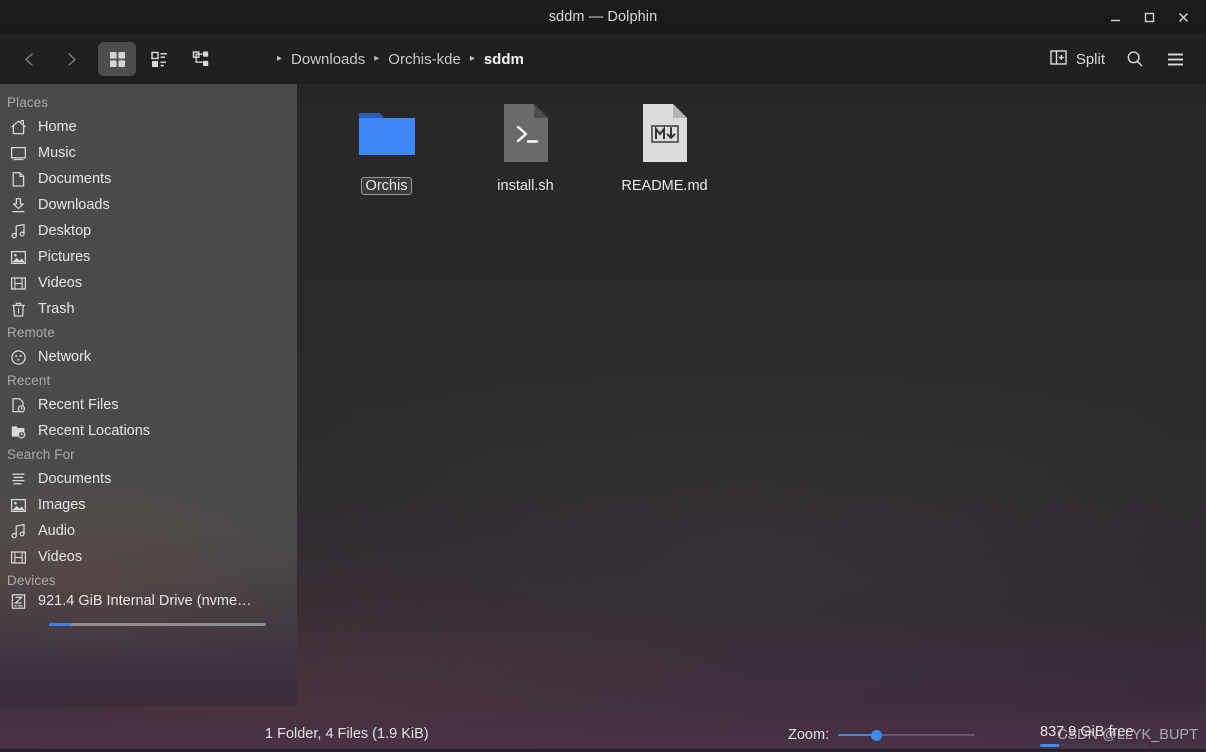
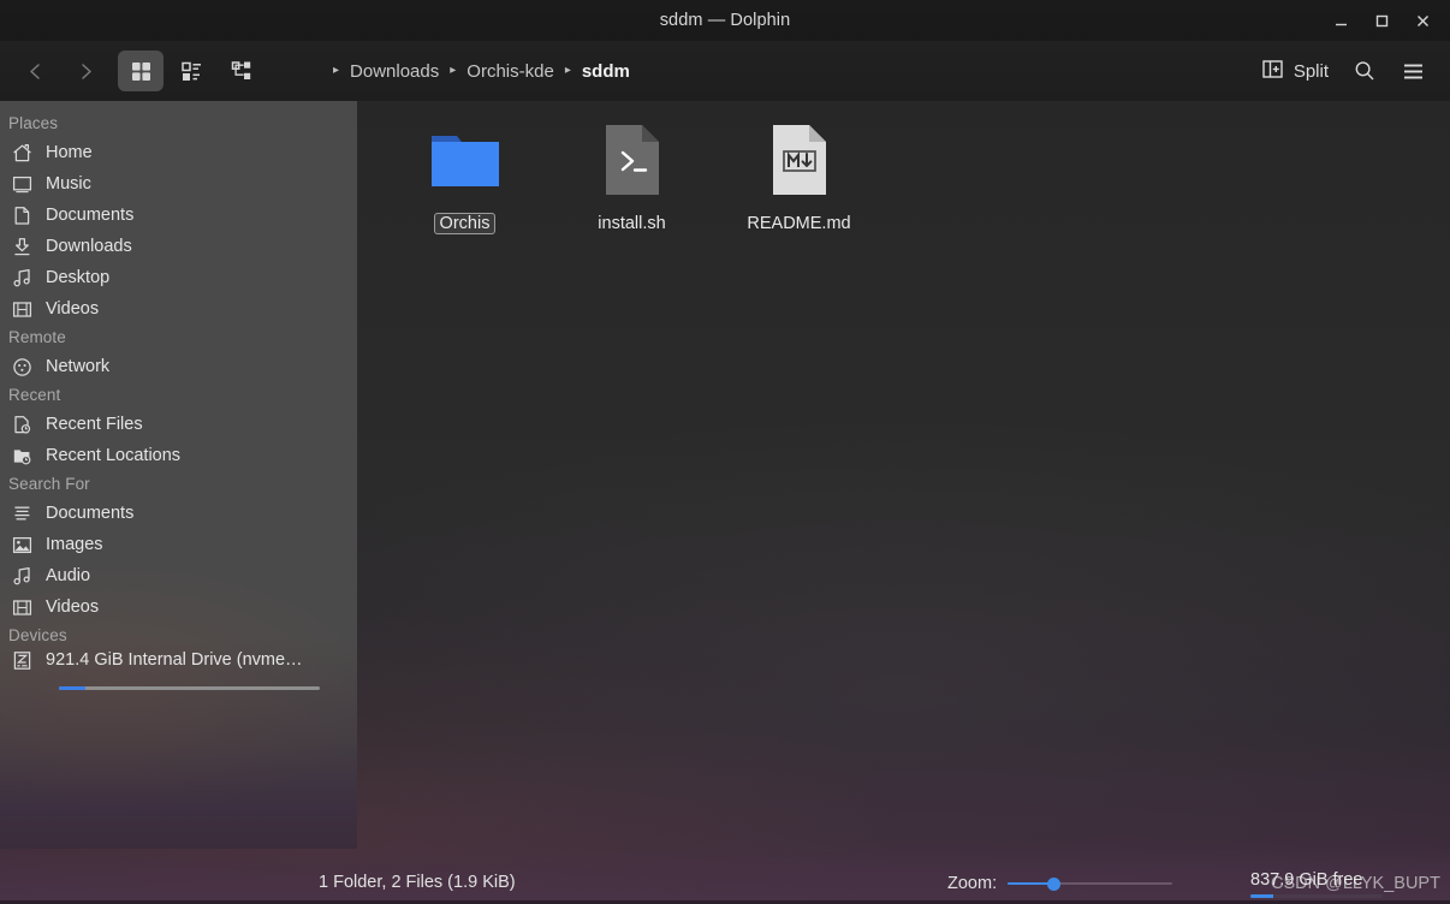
  sddm — Dolphin
  ▸
  Downloads
  ▸
  Orchis-kde
  ▸
  sddm
  Split
  Places
  Home
  Music
  Documents
  Downloads
  Desktop
- Pictures
  Videos
- Trash
  Remote
  Network
  Recent
  Recent Files
  Recent Locations
  Search For
  Documents
  Images
  Audio
  Videos
  Devices
  921.4 GiB Internal Drive (nvme…
  Orchis
  install.sh
  README.md
- 1 Folder, 4 Files (1.9 KiB)
+ 1 Folder, 2 Files (1.9 KiB)
  Zoom:
  837.9 GiB free
  CSDN @LLYK_BUPT
